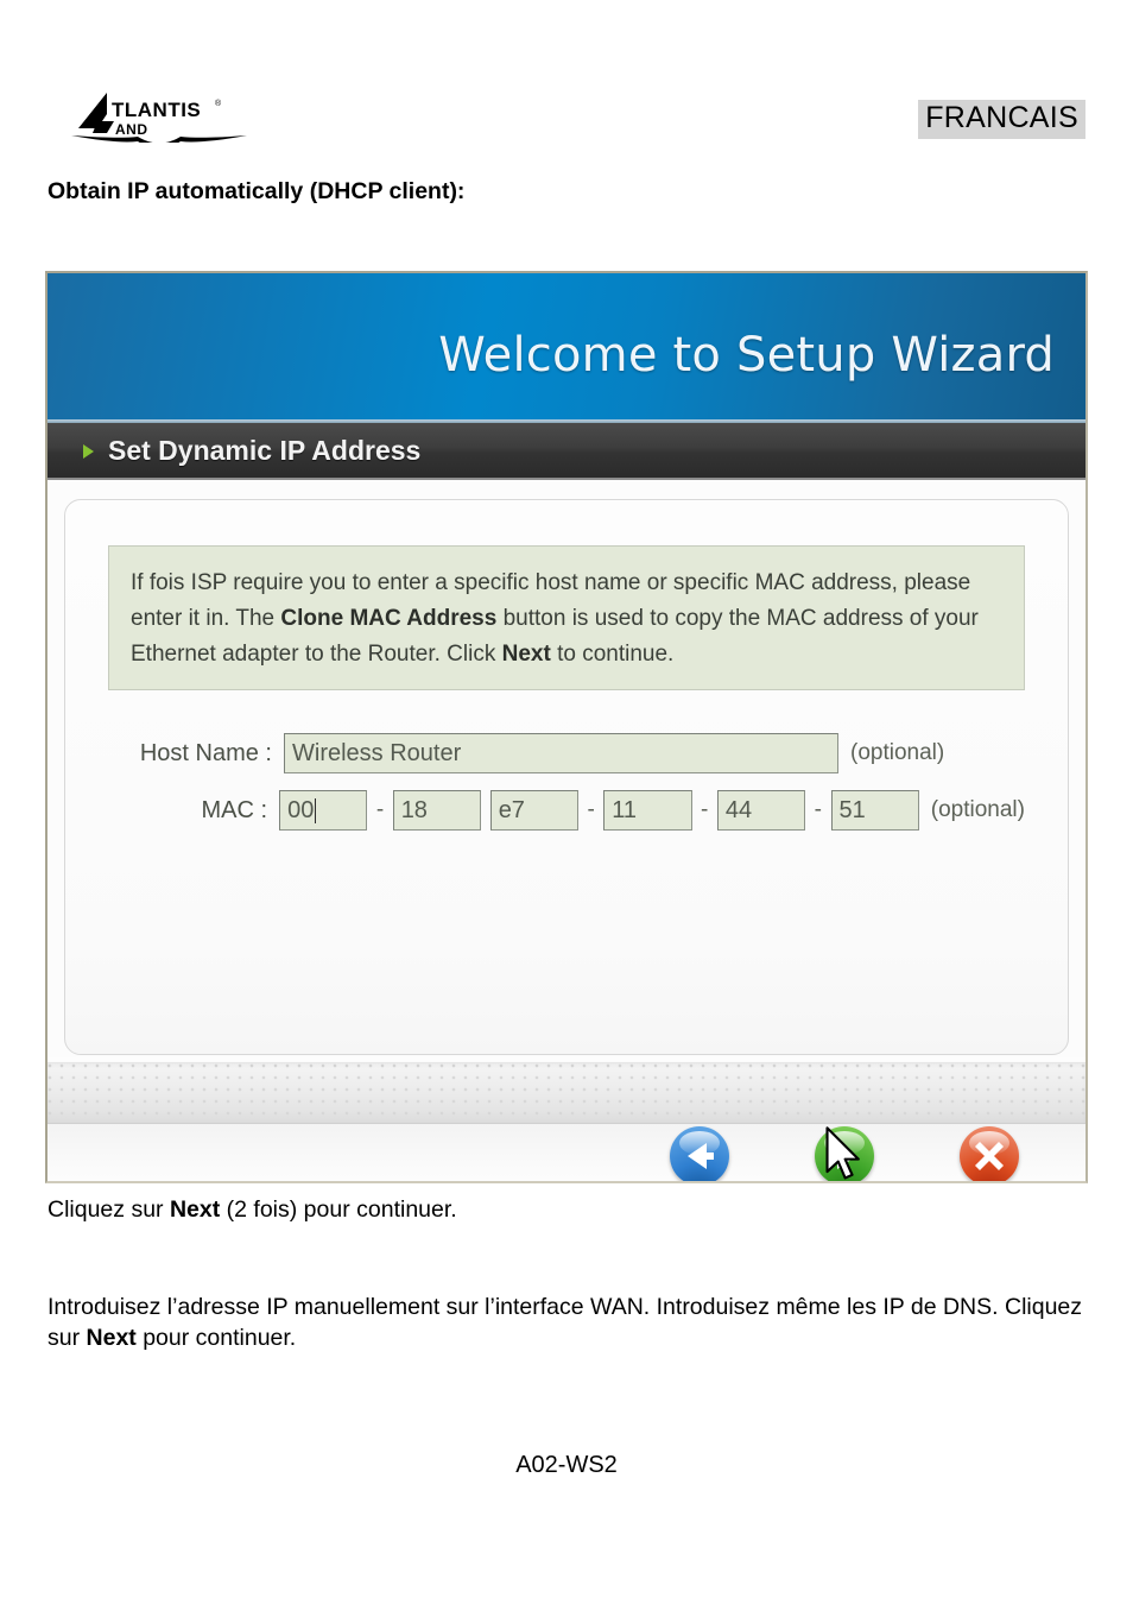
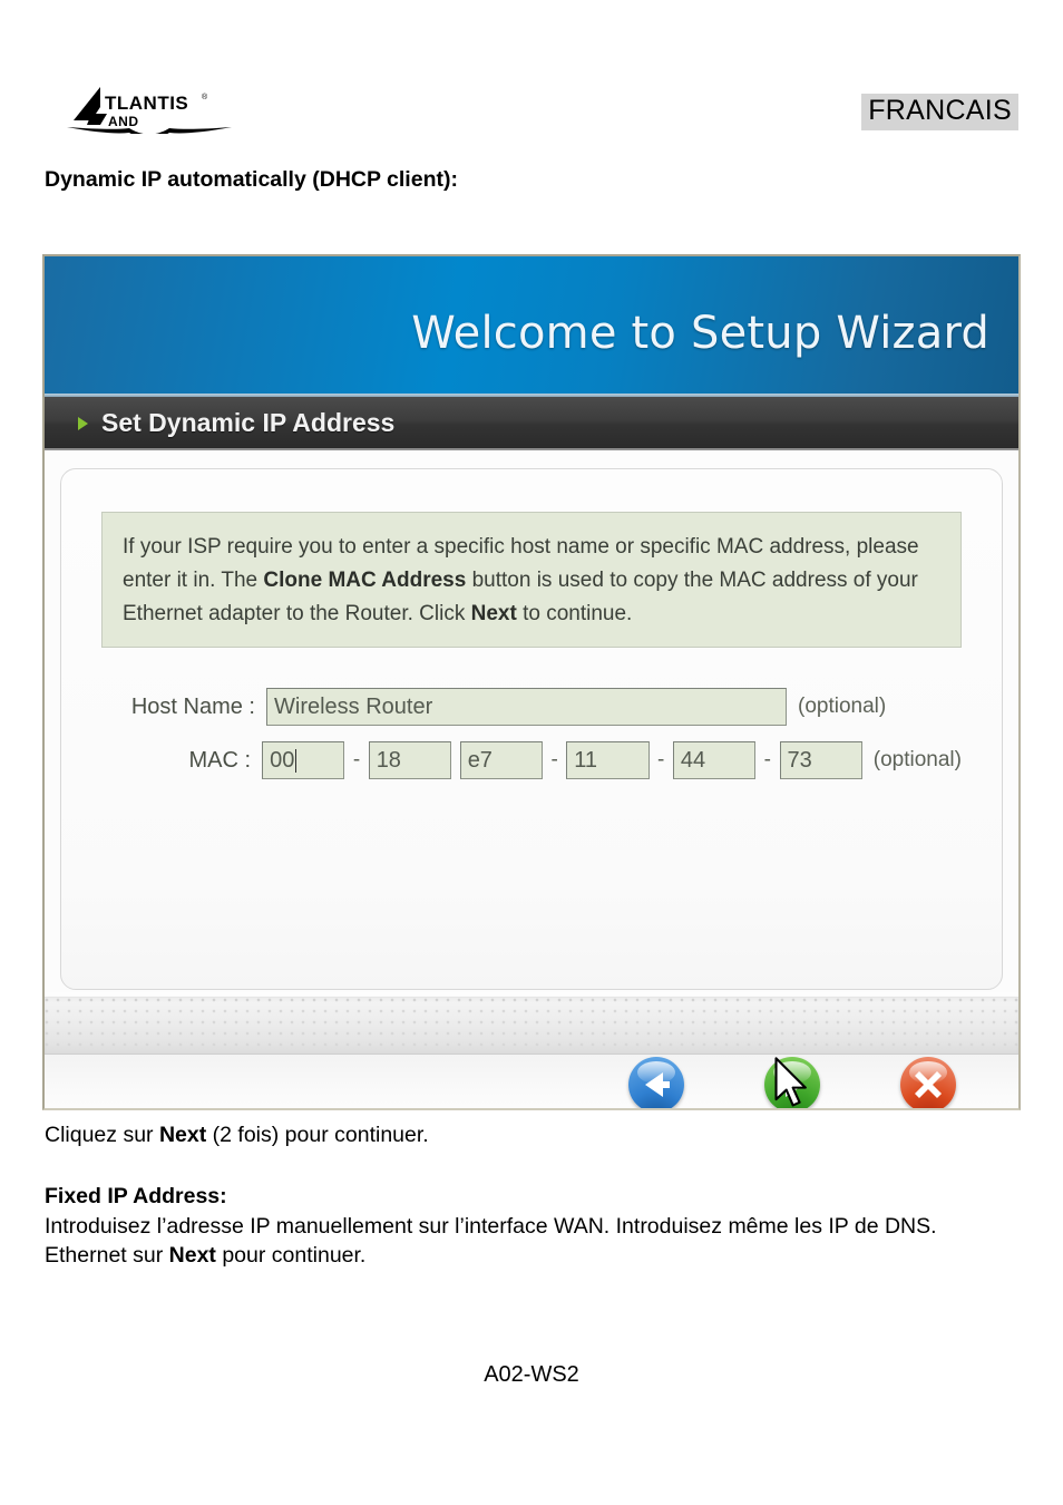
  TLANTIS
  AND
  FRANCAIS
- Obtain IP automatically (DHCP client):
+ Dynamic IP automatically (DHCP client):
  Welcome to Setup Wizard
  Set Dynamic IP Address
- If fois ISP require you to enter a specific host name or specific MAC address, please enter it in. The Clone MAC Address button is used to copy the MAC address of your Ethernet adapter to the Router. Click Next to continue.
+ If your ISP require you to enter a specific host name or specific MAC address, please enter it in. The Clone MAC Address button is used to copy the MAC address of your Ethernet adapter to the Router. Click Next to continue.
  Host Name :
  Wireless Router
  (optional)
  MAC :
  00
  -
  18
  e7
  -
  11
  -
  44
  -
- 51
+ 73
  (optional)
  Cliquez sur Next (2 fois) pour continuer.
+ Fixed IP Address:
- Introduisez l’adresse IP manuellement sur l’interface WAN. Introduisez même les IP de DNS. Cliquez sur Next pour continuer.
+ Introduisez l’adresse IP manuellement sur l’interface WAN. Introduisez même les IP de DNS. Ethernet sur Next pour continuer.
  A02-WS2
